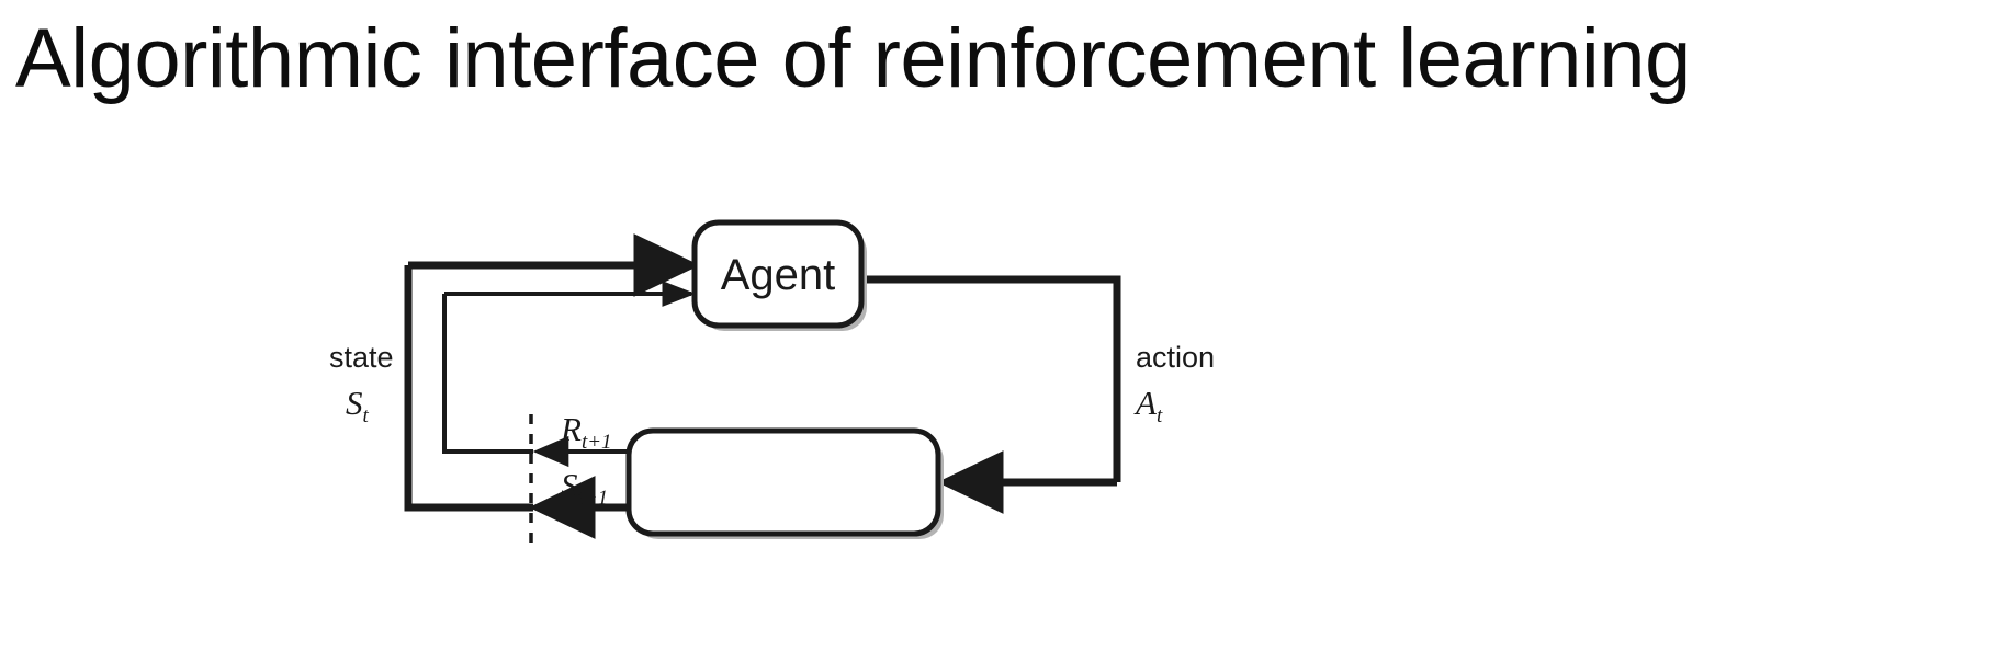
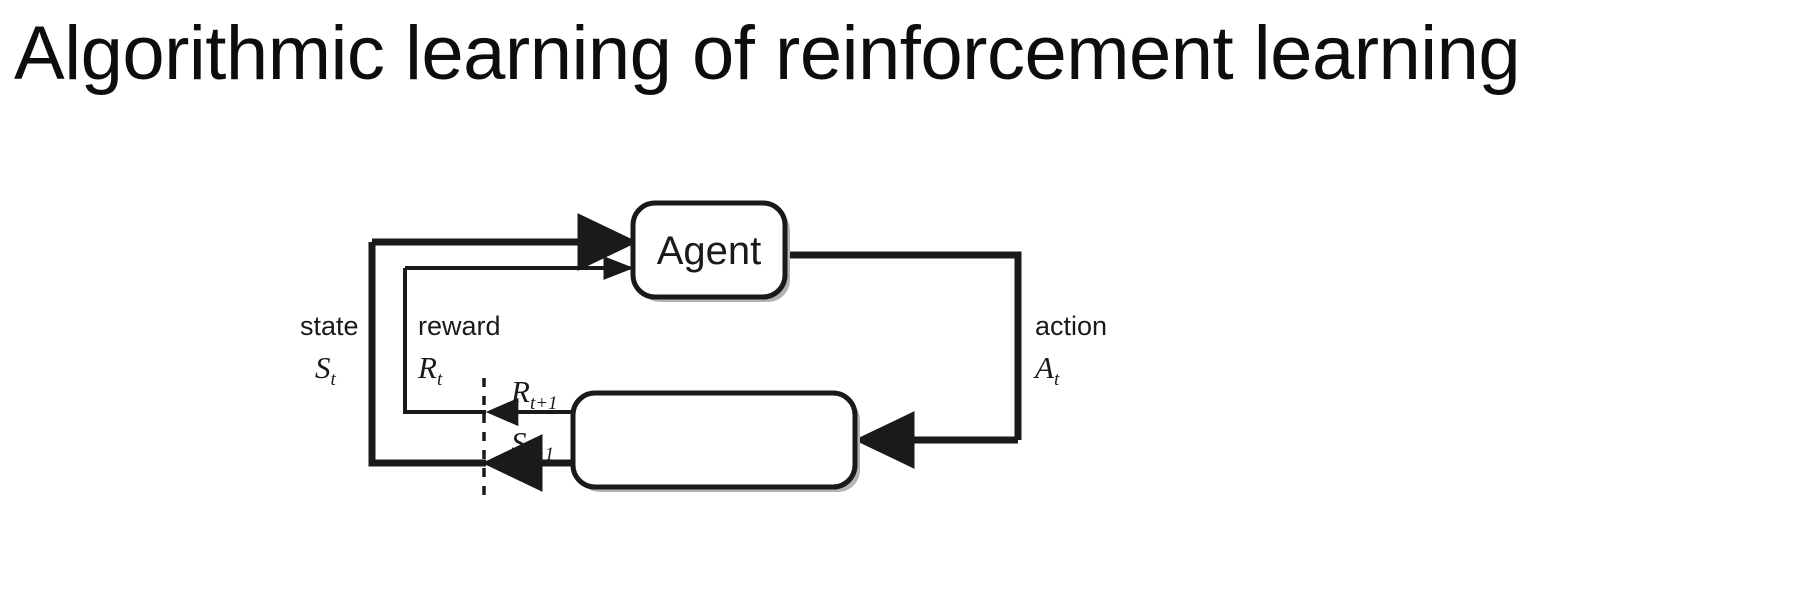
- Algorithmic interface of reinforcement learning
+ Algorithmic learning of reinforcement learning
  Agent
  state
  St
+ reward
+ Rt
  action
  At
  Rt+1
  St+1
